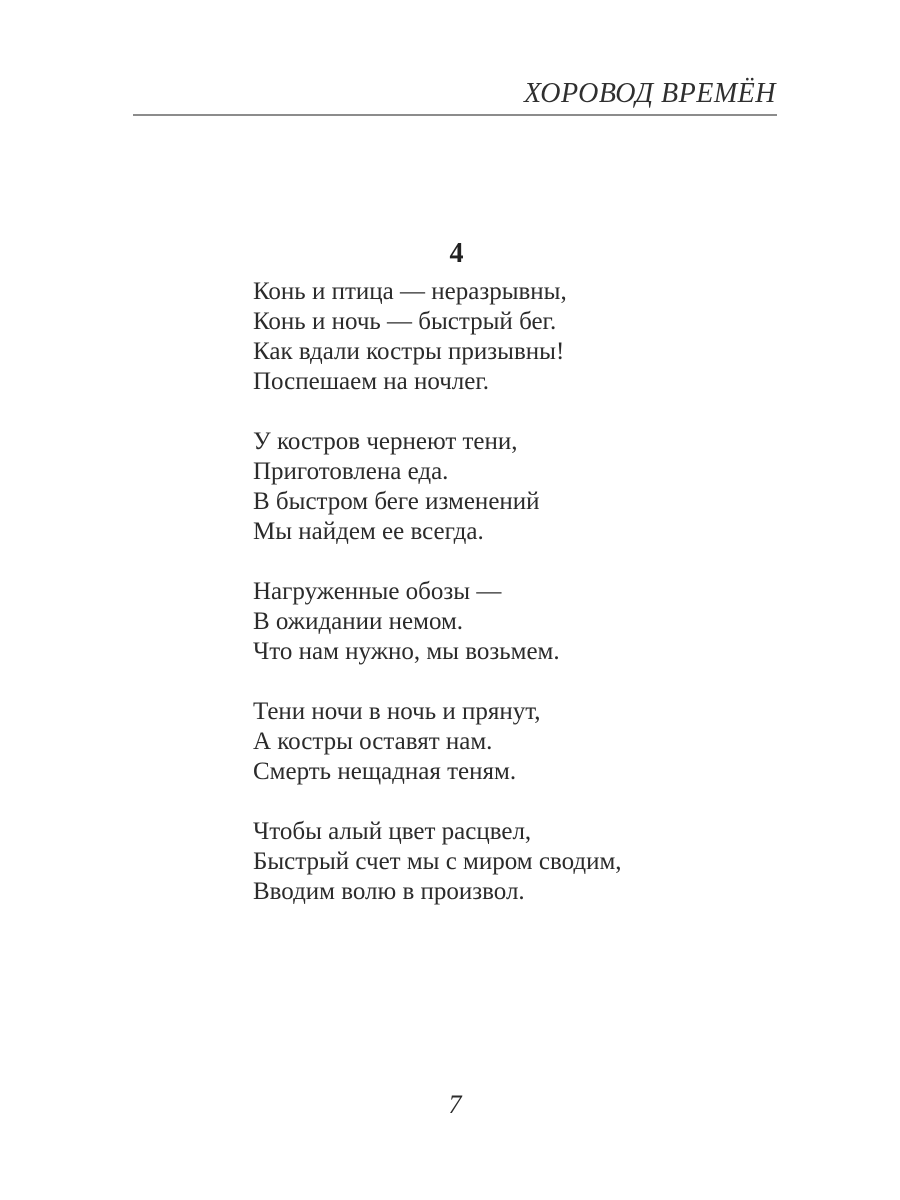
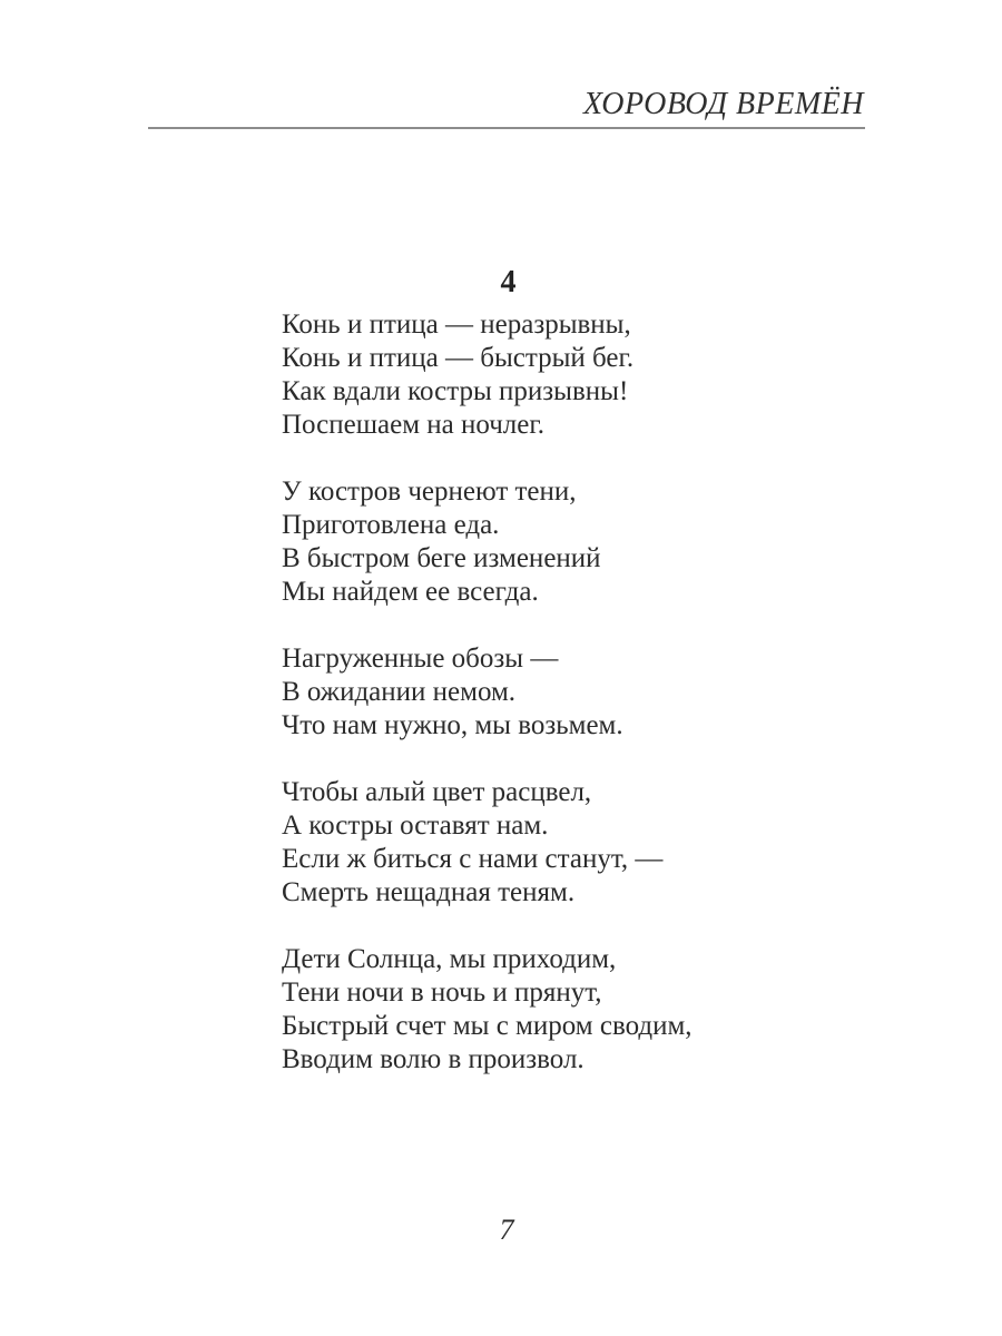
  ХОРОВОД ВРЕМЁН
  4
  Конь и птица — неразрывны,
- Конь и ночь — быстрый бег.
+ Конь и птица — быстрый бег.
  Как вдали костры призывны!
  Поспешаем на ночлег.
  У костров чернеют тени,
  Приготовлена еда.
  В быстром беге изменений
  Мы найдем ее всегда.
  Нагруженные обозы —
  В ожидании немом.
  Что нам нужно, мы возьмем.
- Тени ночи в ночь и прянут,
+ Чтобы алый цвет расцвел,
  А костры оставят нам.
+ Если ж биться с нами станут, —
  Смерть нещадная теням.
+ Дети Солнца, мы приходим,
- Чтобы алый цвет расцвел,
+ Тени ночи в ночь и прянут,
  Быстрый счет мы с миром сводим,
  Вводим волю в произвол.
  7
